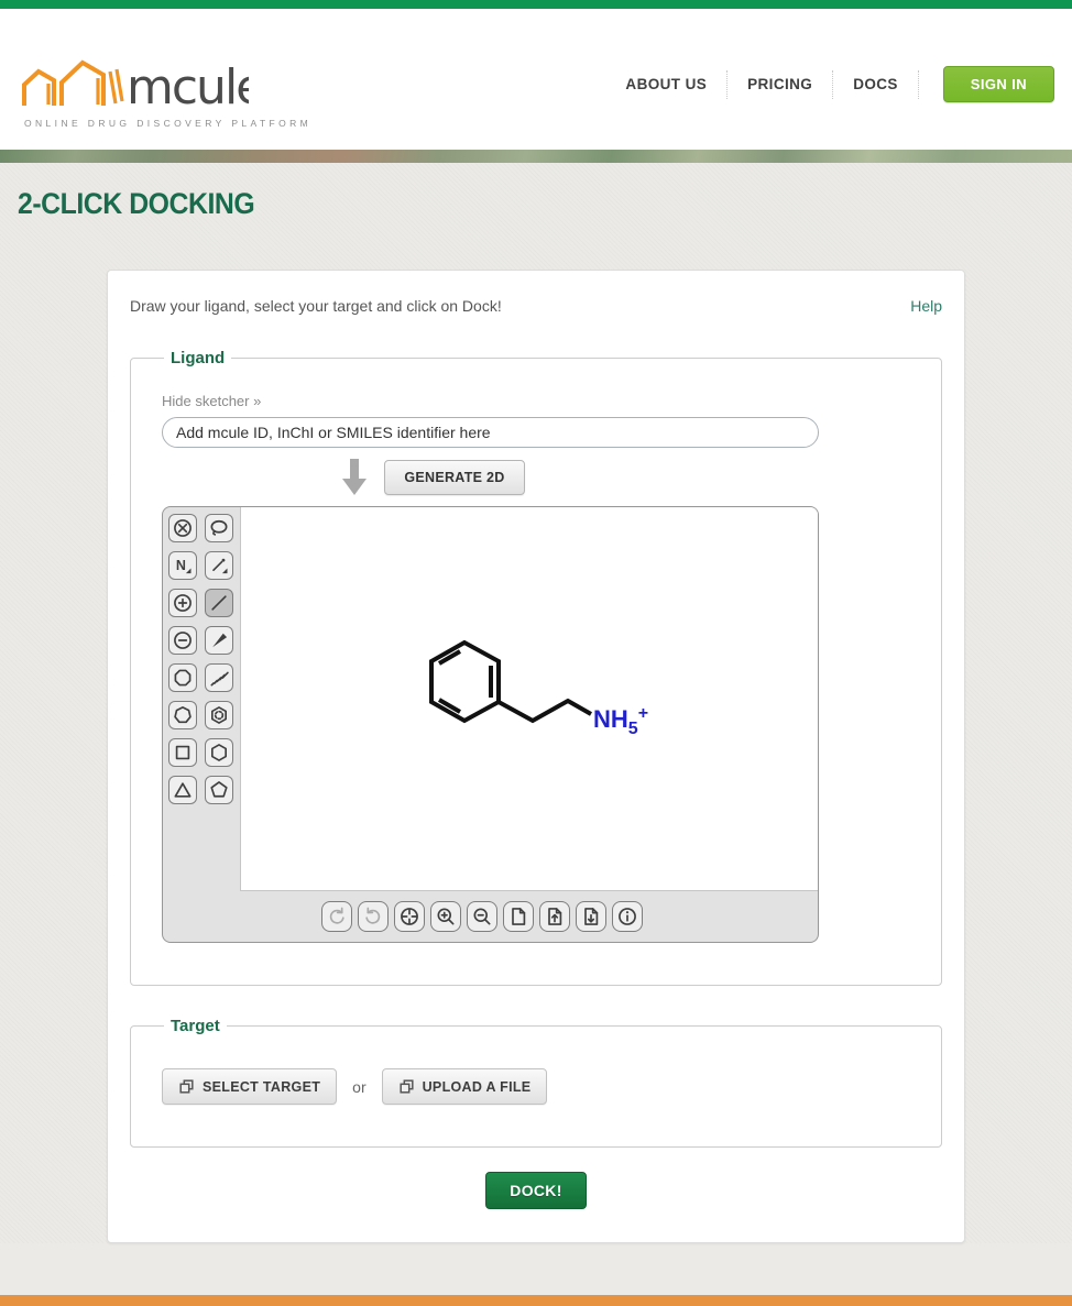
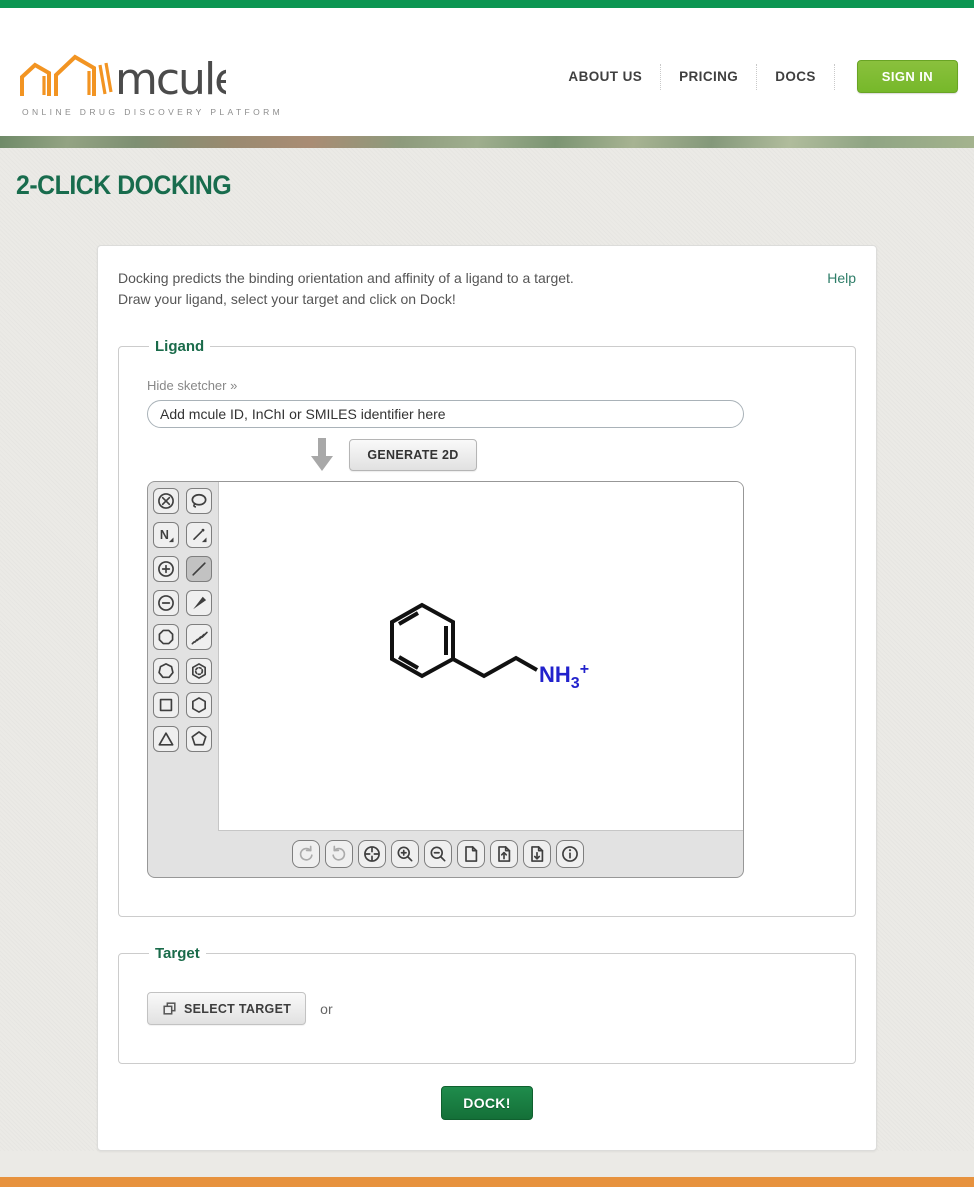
  mcul
  ONLINE DRUG DISCOVERY PLATFORM
  ABOUT US
  PRICING
  DOCS
  SIGN IN
  2-CLICK DOCKING
+ Docking predicts the binding orientation and affinity of a ligand to a target.
  Draw your ligand, select your target and click on Dock!
  Help
  Ligand
  Hide sketcher »
  Add mcule ID, InChI or SMILES identifier here
  GENERATE 2D
  N
- NH5 +
+ NH3 +
  Target
  SELECT TARGET
  or
- UPLOAD A FILE
  DOCK!
